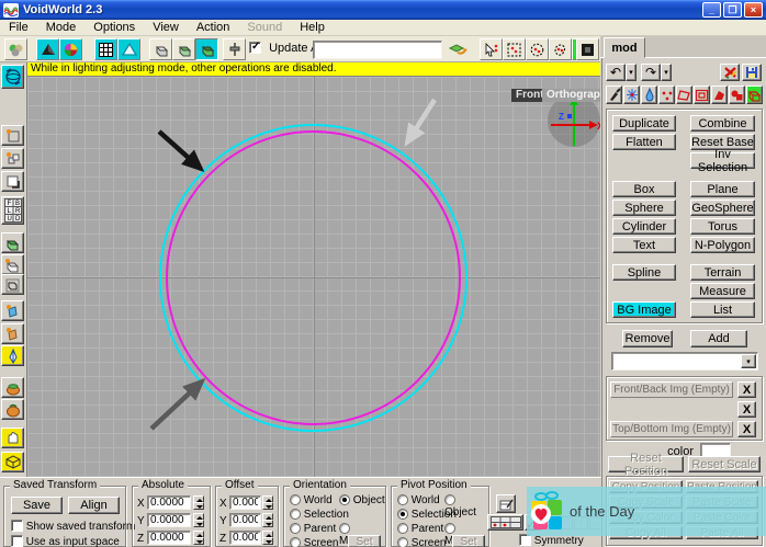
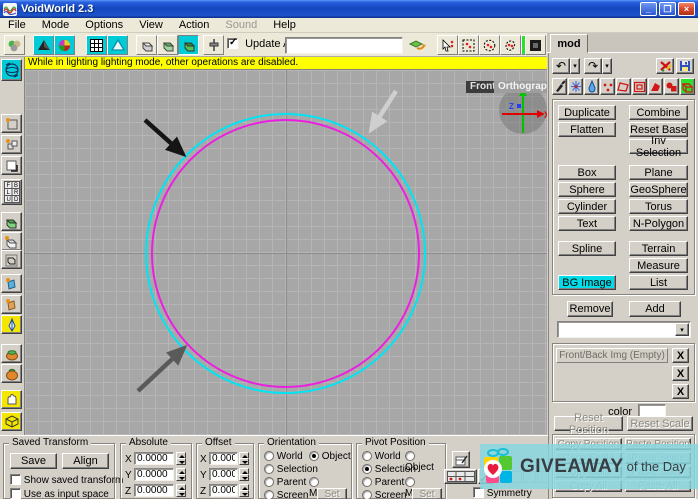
  VoidWorld 2.3
  _
  ❐
  ×
  File
  Mode
  Options
  View
  Action
  Sound
  Help
  mod
- While in lighting adjusting mode, other operations are disabled.
+ While in lighting lighting mode, other operations are disabled.
  Z
  Fron
  Orthograp
  Saved Transform
  Save
  Align
  Show saved transform
  Use as input space
  Absolute
  X
  0.0000
  Y
  0.0000
  Z
  0.0000
  Offset
  X
  0.000
  Y
  0.000
  Z
  0.000
  Orientation
  World
  Object
  Selection
  Parent
  Screen
  Set
  Pivot Position
  World
  Object
  Selection
  Parent
  Screen
  Set
  Symmetry
  ↶
  ↷
  Duplicate
  Combine
  Flatten
  Reset Base
  Inv Selection
  Box
  Plane
  Sphere
  GeoSphere
  Cylinder
  Torus
  Text
  N-Polygon
  Spline
  Terrain
  Measure
  BG Image
  List
  Remove
  Add
  Front/Back Img (Empty)
  X
  X
- Top/Bottom Img (Empty)
  X
  color
  Reset Position
  Reset Scale
  Copy Position
  Paste Position
  Copy Scale
  Paste Scale
  Copy Color
  Paste Color
  Copy All
  Paste All
+ GIVEAWAY
  of the Day
